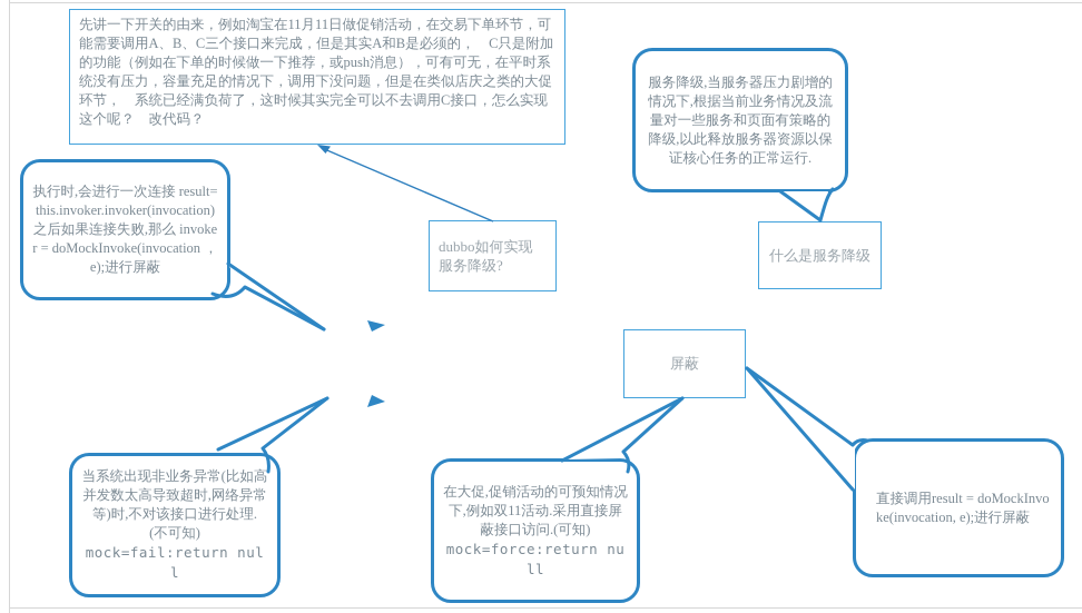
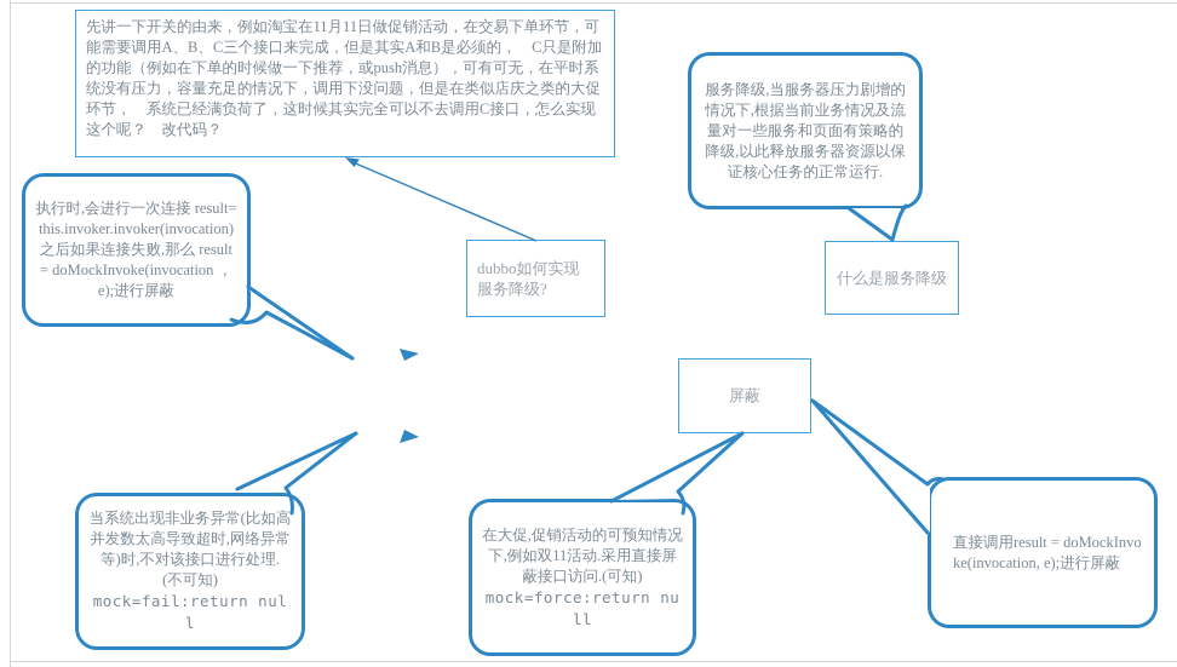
  先讲一下开关的由来，例如淘宝在11月11日做促销活动，在交易下单环节，可能需要调用A、B、C三个接口来完成，但是其实A和B是必须的， C只是附加的功能（例如在下单的时候做一下推荐，或push消息），可有可无，在平时系统没有压力，容量充足的情况下，调用下没问题，但是在类似店庆之类的大促环节， 系统已经满负荷了，这时候其实完全可以不去调用C接口，怎么实现这个呢？ 改代码？
- 执行时,会进行一次连接 result=this.invoker.invoker(invocation)之后如果连接失败,那么 invoker = doMockInvoke(invocation ， e);进行屏蔽
+ 执行时,会进行一次连接 result=this.invoker.invoker(invocation)之后如果连接失败,那么 result = doMockInvoke(invocation ， e);进行屏蔽
  dubbo如何实现服务降级?
  服务降级,当服务器压力剧增的情况下,根据当前业务情况及流量对一些服务和页面有策略的降级,以此释放服务器资源以保证核心任务的正常运行.
  什么是服务降级
  屏蔽
  当系统出现非业务异常(比如高并发数太高导致超时,网络异常等)时,不对该接口进行处理.
  (不可知)
  mock=fail:return null
  在大促,促销活动的可预知情况下,例如双11活动.采用直接屏蔽接口访问.(可知)
  mock=force:return null
  直接调用result = doMockInvoke(invocation, e);进行屏蔽
